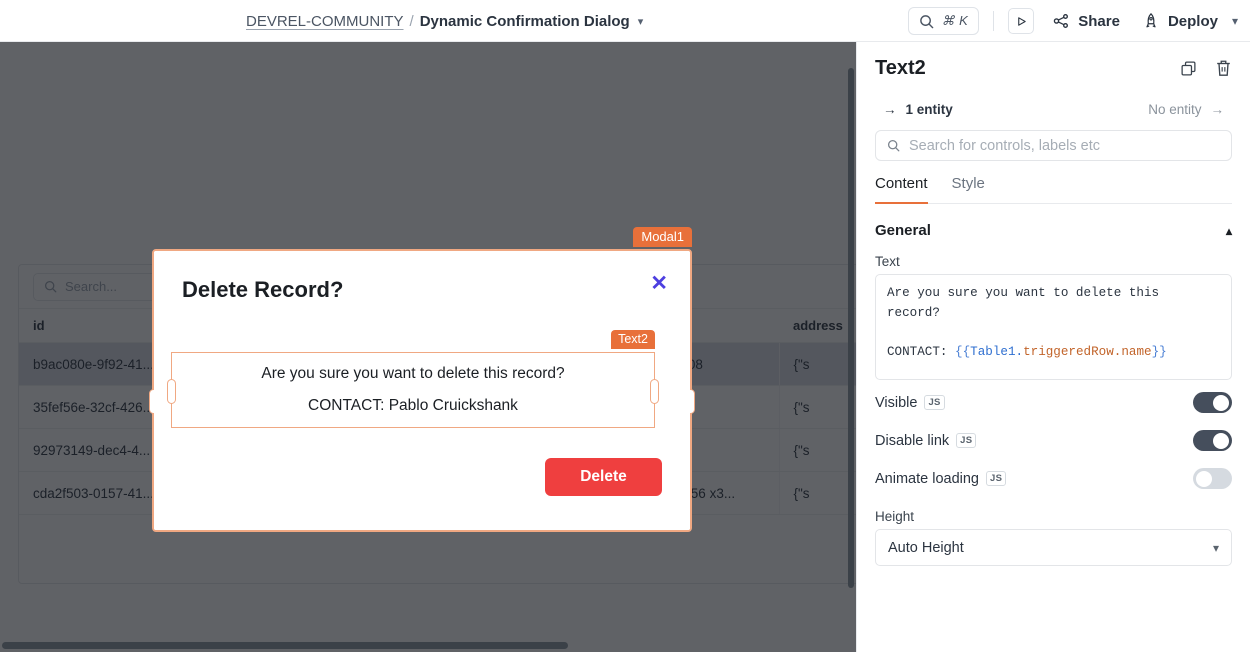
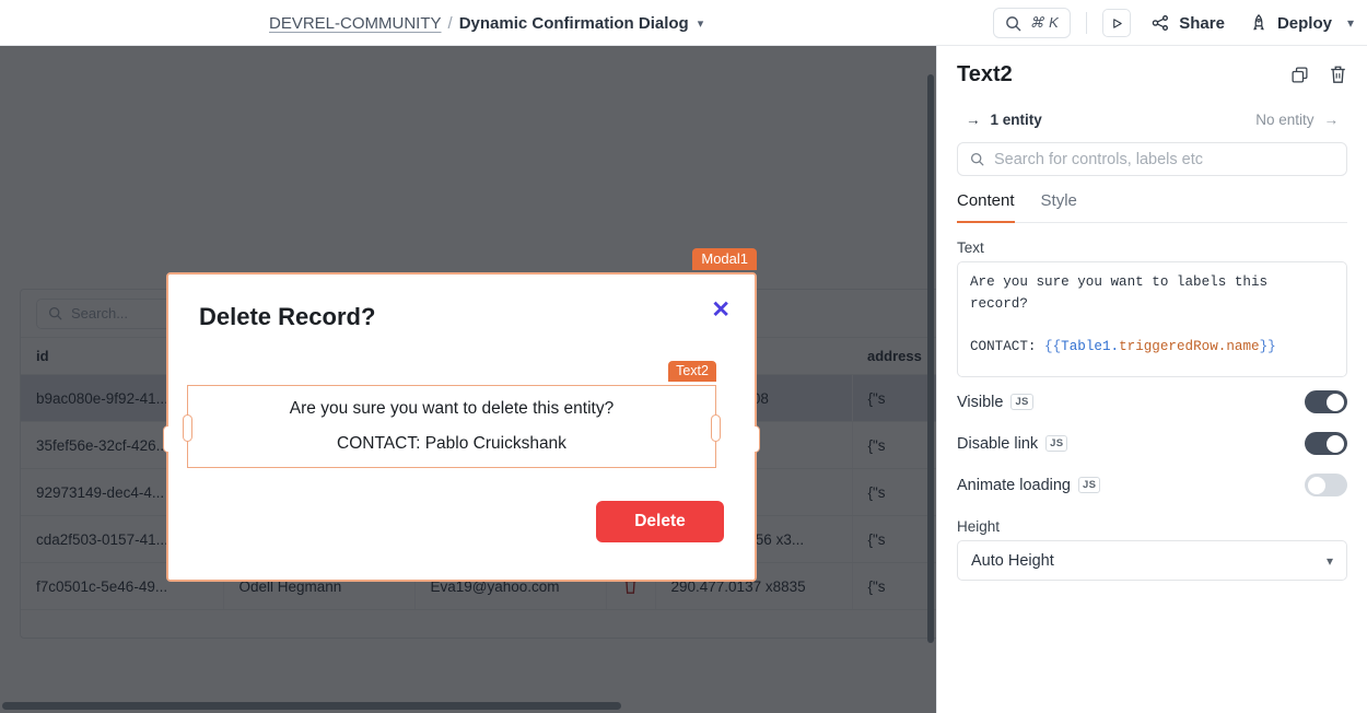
  DEVREL-COMMUNITY
  /
  Dynamic Confirmation Dialog
  ▾
  ⌘ K
  Share
  Deploy
  ▾
  Search...
  92973149-dec4-4...					{"s
+ f7c0501c-5e46-49...	Odell Hegmann	Eva19@yahoo.com		290.477.0137 x8835	{"s
  Modal1
  Delete Record?
  ✕
  Text2
- Are you sure you want to delete this record?
+ Are you sure you want to delete this entity?
  CONTACT: Pablo Cruickshank
  Delete
  Text2
  →
  1 entity
  No entity
  →
  Search for controls, labels etc
  Content
  Style
- General
- ▴
  Text
- Are you sure you want to delete this record? CONTACT: {{Table1.triggeredRow.name}}
+ Are you sure you want to labels this record? CONTACT: {{Table1.triggeredRow.name}}
  Visible
  JS
  Disable link
  JS
  Animate loading
  JS
  Height
  Auto Height
  ▾
